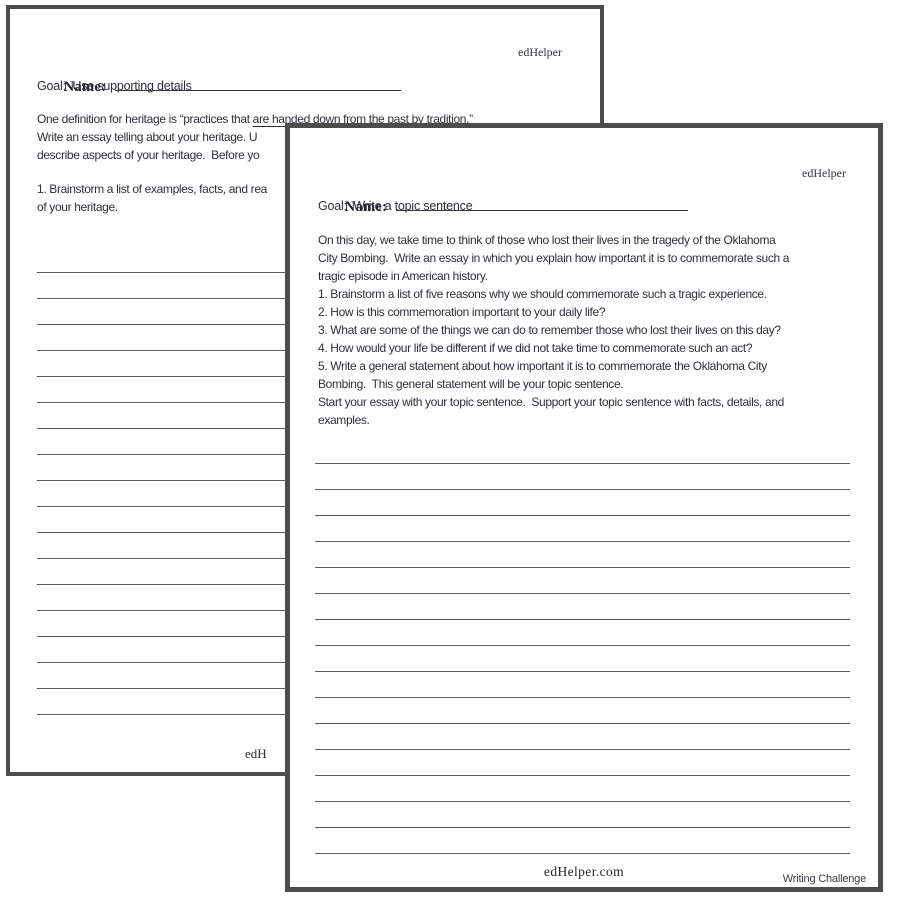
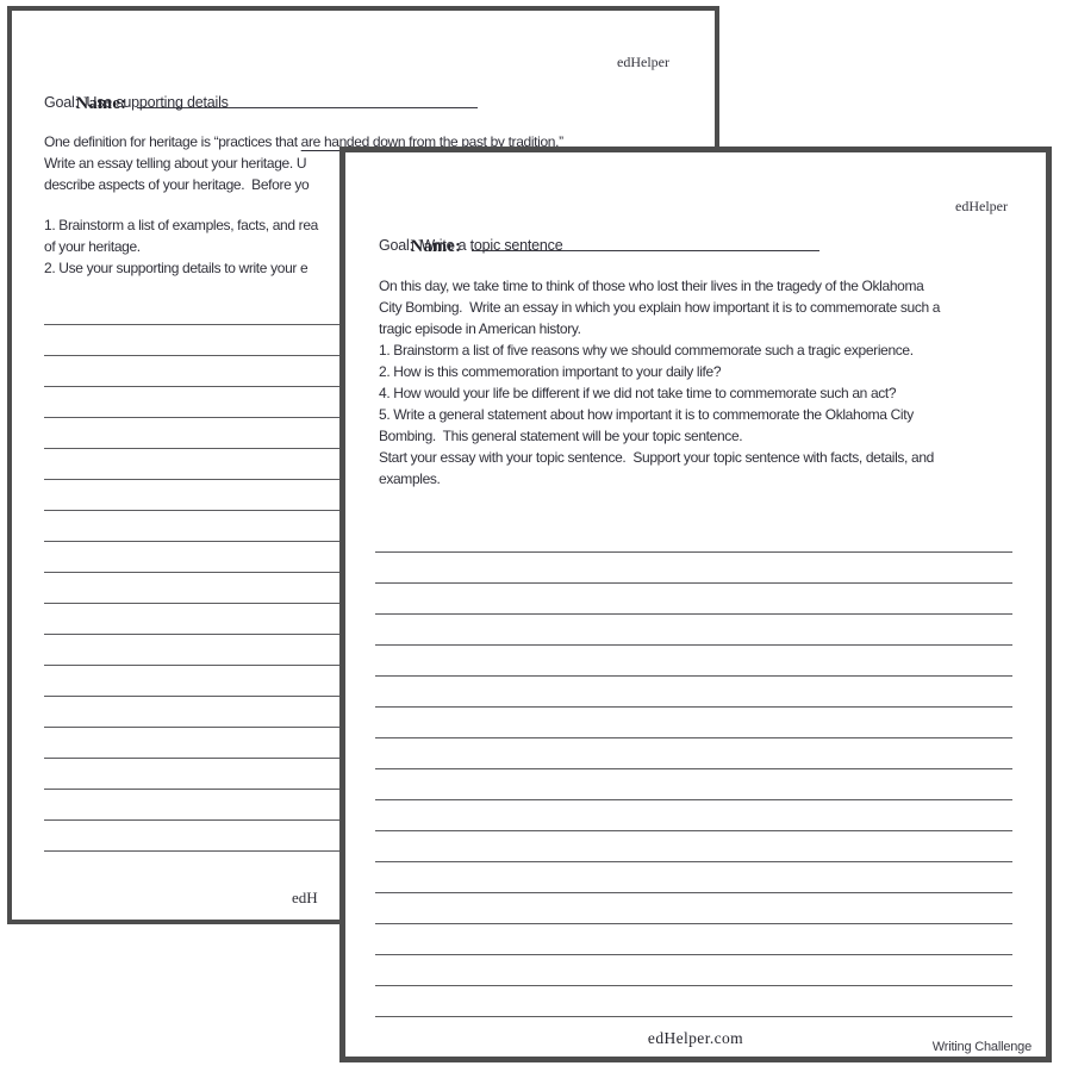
  edHelper
  Name:
  Goal: Use supporting details
  One definition for heritage is “practices that are handed down from the past by tradition.”
  Write an essay telling about your heritage. U
  describe aspects of your heritage. Before yo
  1. Brainstorm a list of examples, facts, and rea
  of your heritage.
+ 2. Use your supporting details to write your e
  edH
  edHelper
  Name:
  Goal: Write a topic sentence
  On this day, we take time to think of those who lost their lives in the tragedy of the Oklahoma
  City Bombing. Write an essay in which you explain how important it is to commemorate such a
  tragic episode in American history.
  1. Brainstorm a list of five reasons why we should commemorate such a tragic experience.
  2. How is this commemoration important to your daily life?
- 3. What are some of the things we can do to remember those who lost their lives on this day?
  4. How would your life be different if we did not take time to commemorate such an act?
  5. Write a general statement about how important it is to commemorate the Oklahoma City
  Bombing. This general statement will be your topic sentence.
  Start your essay with your topic sentence. Support your topic sentence with facts, details, and
  examples.
  edHelper.com
  Writing Challenge
